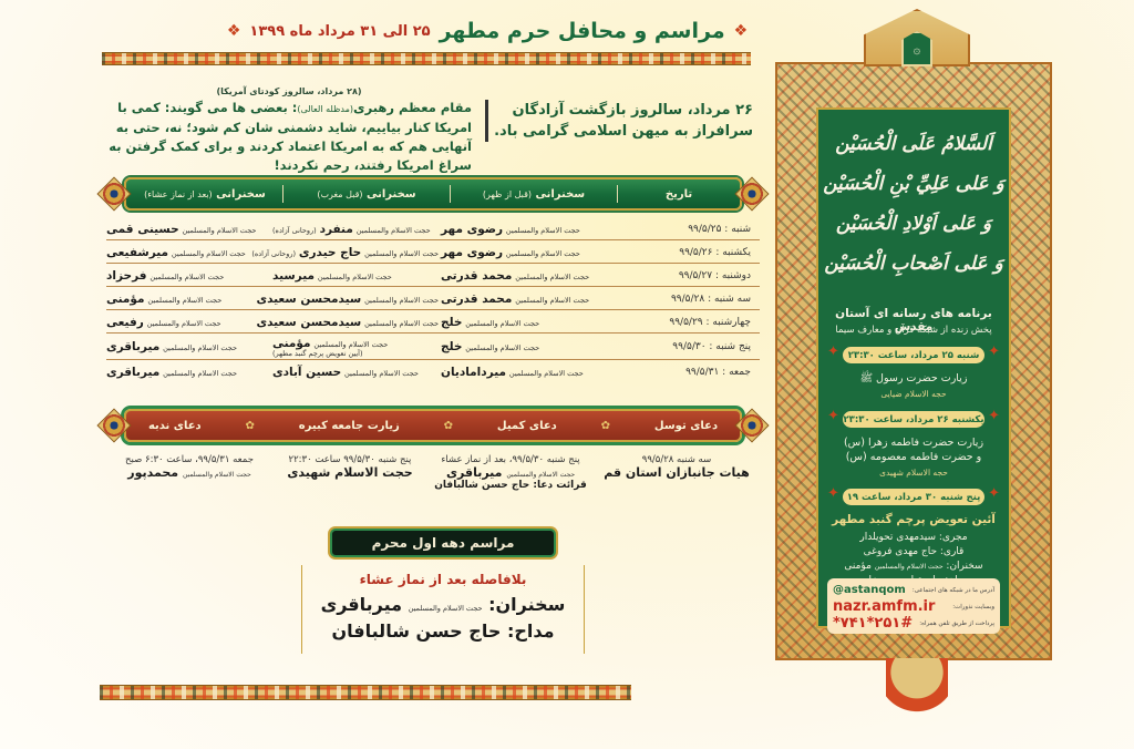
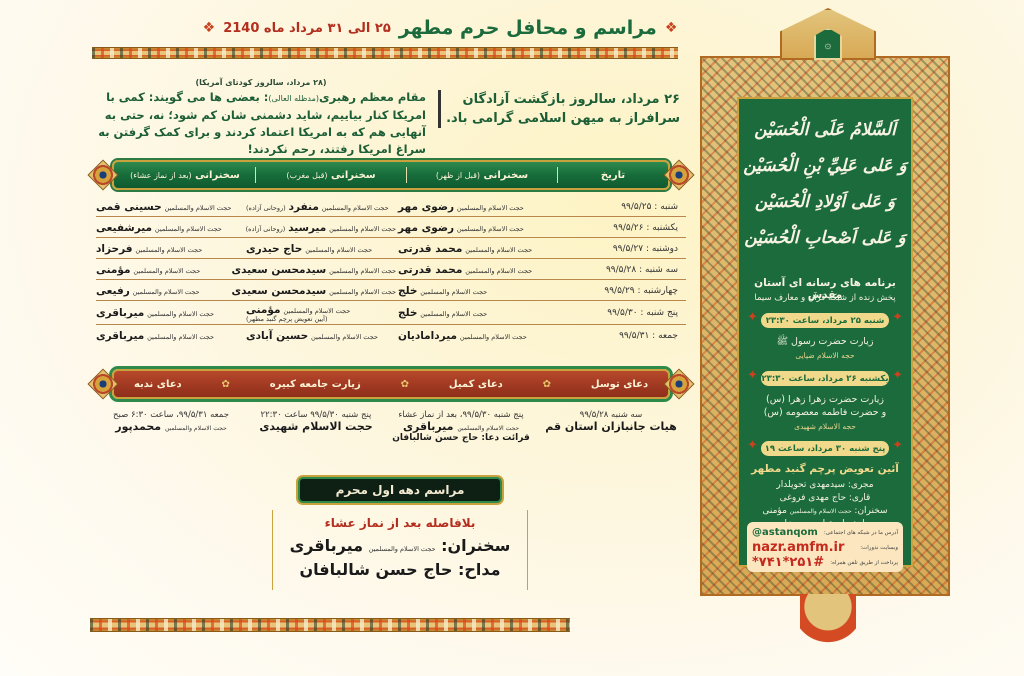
  ❖
  مراسم و محافل حرم مطهر
- ۲۵ الی ۳۱ مرداد ماه ۱۳۹۹
+ ۲۵ الی ۳۱ مرداد ماه 2140
  ❖
  (۲۸ مرداد، سالروز کودتای آمریکا)
  مقام معظم رهبری(مدظله العالی): بعضی ها می گویند: کمی با امریکا کنار بیاییم، شاید دشمنی شان کم شود؛ نه، حتی به آنهایی هم که به امریکا اعتماد کردند و برای کمک گرفتن به سراغ امریکا رفتند، رحم نکردند!
  ۲۶ مرداد، سالروز بازگشت آزادگان
  سرافراز به میهن اسلامی گرامی باد.
  تاریخ
  سخنرانی (قبل از ظهر)
  سخنرانی (قبل مغرب)
  سخنرانی (بعد از نماز عشاء)
  شنبه : ۹۹/۵/۲۵
  حجت الاسلام والمسلمین رضوی مهر
  حجت الاسلام والمسلمین منفرد (روحانی آزاده)
  حجت الاسلام والمسلمین حسینی قمی
  یکشنبه : ۹۹/۵/۲۶
  حجت الاسلام والمسلمین رضوی مهر
- حجت الاسلام والمسلمین حاج حیدری (روحانی آزاده)
+ حجت الاسلام والمسلمین میرسید (روحانی آزاده)
  حجت الاسلام والمسلمین میرشفیعی
  دوشنبه : ۹۹/۵/۲۷
  حجت الاسلام والمسلمین محمد قدرتی
- حجت الاسلام والمسلمین میرسید
+ حجت الاسلام والمسلمین حاج حیدری
  حجت الاسلام والمسلمین فرحزاد
  سه شنبه : ۹۹/۵/۲۸
  حجت الاسلام والمسلمین محمد قدرتی
  حجت الاسلام والمسلمین سیدمحسن سعیدی
  حجت الاسلام والمسلمین مؤمنی
  چهارشنبه : ۹۹/۵/۲۹
  حجت الاسلام والمسلمین خلج
  حجت الاسلام والمسلمین سیدمحسن سعیدی
  حجت الاسلام والمسلمین رفیعی
  پنج شنبه : ۹۹/۵/۳۰
  حجت الاسلام والمسلمین خلج
  حجت الاسلام والمسلمین مؤمنی
  (آیین تعویض پرچم گنبد مطهر)
  حجت الاسلام والمسلمین میرباقری
  جمعه : ۹۹/۵/۳۱
  حجت الاسلام والمسلمین میردامادیان
  حجت الاسلام والمسلمین حسین آبادی
  حجت الاسلام والمسلمین میرباقری
  دعای توسل
  ✿
  دعای کمیل
  ✿
  زیارت جامعه کبیره
  ✿
  دعای ندبه
  سه شنبه ۹۹/۵/۲۸
  هیات جانبازان استان قم
  پنج شنبه ۹۹/۵/۳۰، بعد از نماز عشاء
  قرائت دعا: حاج حسن شالبافان
  پنج شنبه ۹۹/۵/۳۰ ساعت ۲۲:۳۰
  حجت الاسلام شهیدی
  جمعه ۹۹/۵/۳۱، ساعت ۶:۳۰ صبح
  مراسم دهه اول محرم
  بلافاصله بعد از نماز عشاء
  سخنران: حجت الاسلام والمسلمین میرباقری
  مداح: حاج حسن شالبافان
  ۞
  اَلسَّلامُ عَلَى الْحُسَيْن
  وَ عَلى عَلِيِّ بْنِ الْحُسَيْن
  وَ عَلى اَوْلادِ الْحُسَيْن
  وَ عَلى اَصْحابِ الْحُسَيْن
  برنامه های رسانه ای آستان مقدس
  پخش زنده از شبکه قرآن و معارف سیما
  شنبه ۲۵ مرداد، ساعت ۲۳:۳۰
  زیارت حضرت رسول ﷺ
  حجه الاسلام ضیایی
  یکشنبه ۲۶ مرداد، ساعت ۲۳:۳۰
- زیارت حضرت فاطمه زهرا (س)
+ زیارت حضرت زهرا زهرا (س)
  و حضرت فاطمه معصومه (س)
  حجه الاسلام شهیدی
  پنج شنبه ۳۰ مرداد، ساعت ۱۹
  آئین تعویض پرچم گنبد مطهر
  مجری: سیدمهدی تحویلدار
  قاری: حاج مهدی فروغی
  @astanqom
  nazr.amfm.ir
  *۷۴۱*۲۵۱#
